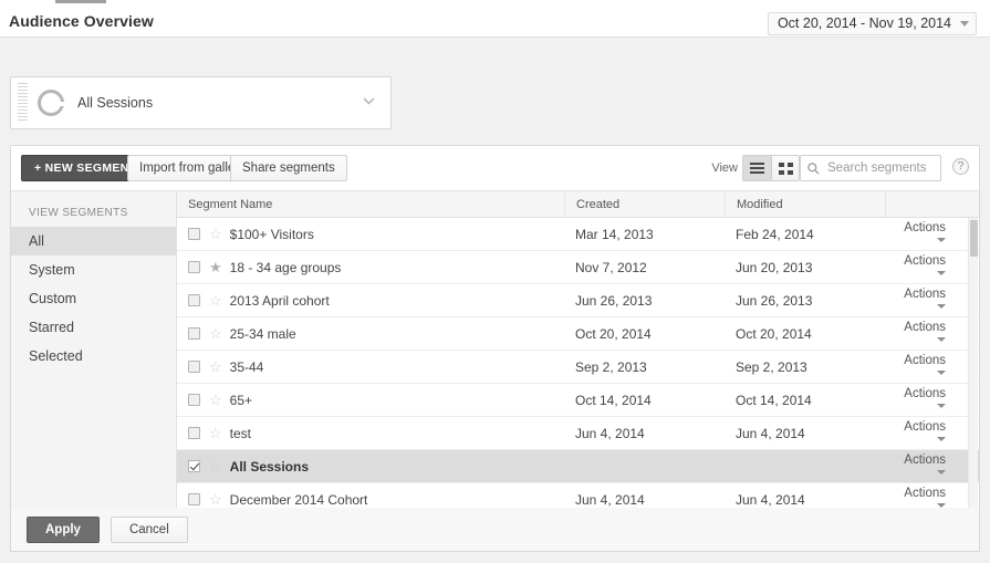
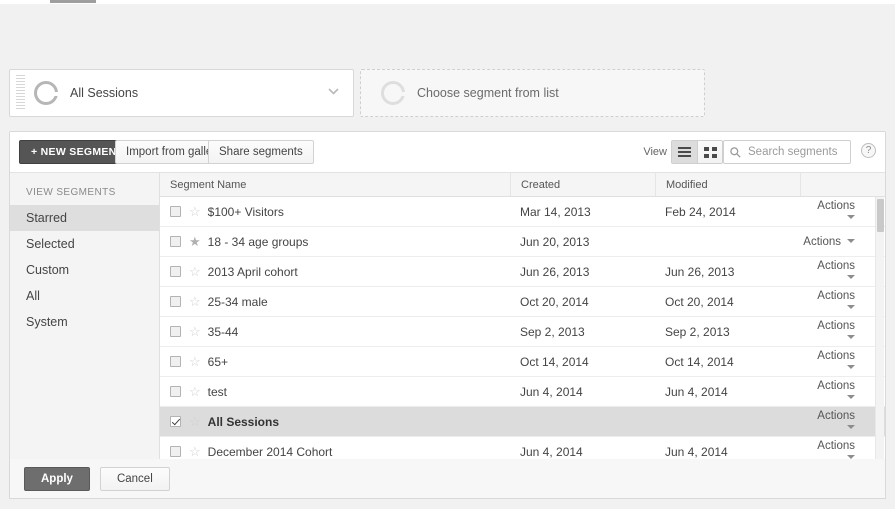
- Audience Overview
- Oct 20, 2014 - Nov 19, 2014
  All Sessions
+ Choose segment from list
  + NEW SEGMEN
  Import from gall
  Share segments
  View
  Search segments
  ?
  VIEW SEGMENTS
- All
+ Starred
- System
+ Selected
  Custom
- Starred
+ All
- Selected
+ System
  Segment Name
  Created
  Modified
  ☆
  $100+ Visitors
  Mar 14, 2013
  Feb 24, 2014
  Actions
  ★
  18 - 34 age groups
- Nov 7, 2012
  Jun 20, 2013
  Actions
  ☆
  2013 April cohort
  Jun 26, 2013
  Jun 26, 2013
  Actions
  ☆
  25-34 male
  Oct 20, 2014
  Oct 20, 2014
  Actions
  ☆
  35-44
  Sep 2, 2013
  Sep 2, 2013
  Actions
  ☆
  65+
  Oct 14, 2014
  Oct 14, 2014
  Actions
  ☆
  test
  Jun 4, 2014
  Jun 4, 2014
  Actions
  All Sessions
  Actions
  ☆
  December 2014 Cohort
  Jun 4, 2014
  Jun 4, 2014
  Actions
  Apply
  Cancel
